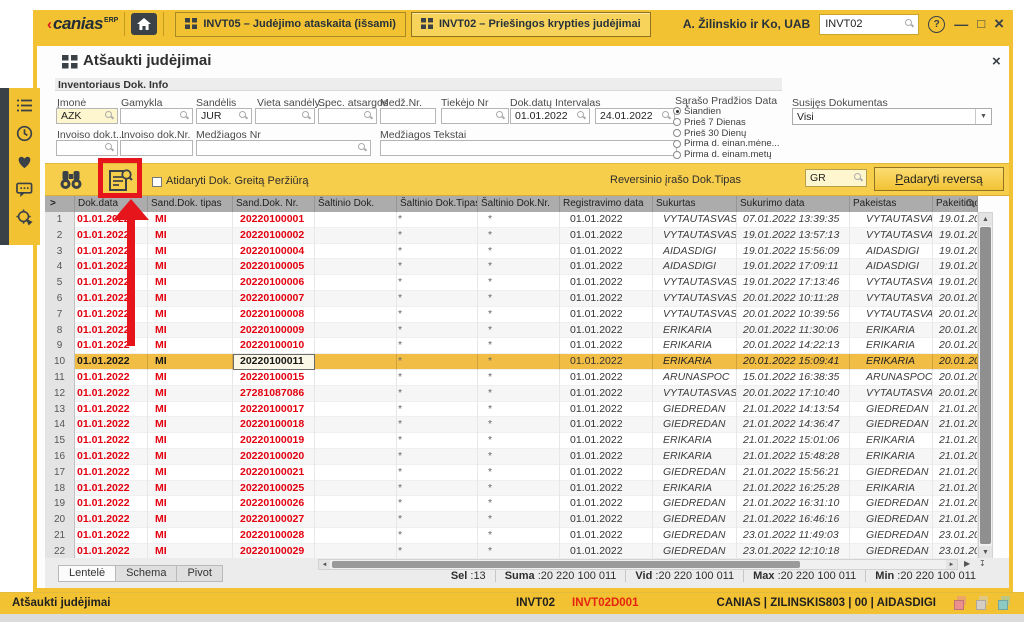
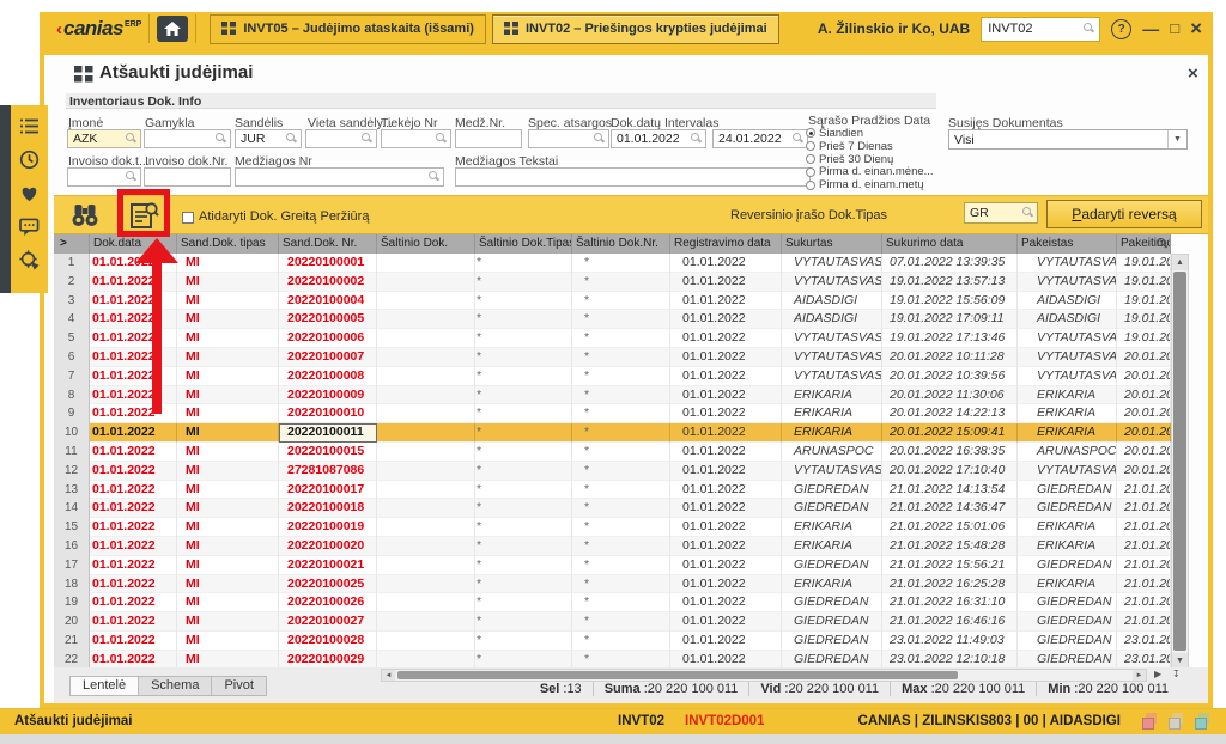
  ‹
  canias
  INVT05 – Judėjimo ataskaita (išsami)
  INVT02 – Priešingos krypties judėjimai
  A. Žilinskio ir Ko, UAB
  INVT02
  ?
  —
  □
  ×
  Atšaukti judėjimai
  ×
  Inventoriaus Dok. Info
  Įmonė
  AZK
  Gamykla
  Sandėlis
  JUR
  Vieta sandėly...
- Spec. atsargos
+ Tiekėjo Nr
  Medž.Nr.
- Tiekėjo Nr
+ Spec. atsargos
  Invoiso dok.t...
  Invoiso dok.Nr.
  Medžiagos Nr
  Medžiagos Tekstai
  Dok.datų Intervalas
  01.01.2022
  24.01.2022
  Sąrašo Pradžios Data
  Šiandien
  Prieš 7 Dienas
  Prieš 30 Dienų
  Pirma d. einan.mėne...
  Pirma d. einam.metų
  Susijęs Dokumentas
  Visi
  Atidaryti Dok. Greitą Peržiūrą
  Reversinio įrašo Dok.Tipas
  GR
  P
  adaryti reversą
  >
  Dok.data
  Sand.Dok. tipas
  Sand.Dok. Nr.
  Šaltinio Dok.
  Šaltinio Dok.Tipa
  Šaltinio Dok.Nr.
  Registravimo data
  Sukurtas
  Sukurimo data
  Pakeistas
  Pakeitio
  1
  01.01.202
  MI
  20220100001
  *
  *
  01.01.2022
  VYTAUTASVAS
  07.01.2022 13:39:35
  VYTAUTASVA
  19.01.20
  2
  01.01.202
  MI
  20220100002
  *
  *
  01.01.2022
  VYTAUTASVAS
  19.01.2022 13:57:13
  VYTAUTASVA
  19.01.20
  3
  01.01.202
  MI
  20220100004
  *
  *
  01.01.2022
  AIDASDIGI
  19.01.2022 15:56:09
  AIDASDIGI
  19.01.20
  4
  01.01.202
  MI
  20220100005
  *
  *
  01.01.2022
  AIDASDIGI
  19.01.2022 17:09:11
  AIDASDIGI
  19.01.20
  5
  01.01.202
  MI
  20220100006
  *
  *
  01.01.2022
  VYTAUTASVAS
  19.01.2022 17:13:46
  VYTAUTASVA
  19.01.20
  6
  01.01.202
  MI
  20220100007
  *
  *
  01.01.2022
  VYTAUTASVAS
  20.01.2022 10:11:28
  VYTAUTASVA
  20.01.20
  7
  01.01.202
  MI
  20220100008
  *
  *
  01.01.2022
  VYTAUTASVAS
  20.01.2022 10:39:56
  VYTAUTASVA
  20.01.20
  8
  01.01.202
  MI
  20220100009
  *
  *
  01.01.2022
  ERIKARIA
  20.01.2022 11:30:06
  ERIKARIA
  20.01.20
  9
  01.01.202
  MI
  20220100010
  *
  *
  01.01.2022
  ERIKARIA
  20.01.2022 14:22:13
  ERIKARIA
  20.01.20
  10
  01.01.2022
  MI
  20220100011
  *
  *
  01.01.2022
  ERIKARIA
  20.01.2022 15:09:41
  ERIKARIA
  20.01.20
  11
  01.01.2022
  MI
  20220100015
  *
  *
  01.01.2022
  ARUNASPOC
- 15.01.2022 16:38:35
+ 20.01.2022 16:38:35
  ARUNASPOC
  20.01.20
  12
  01.01.2022
  MI
  27281087086
  *
  *
  01.01.2022
  VYTAUTASVAS
  20.01.2022 17:10:40
  VYTAUTASVA
  20.01.20
  13
  01.01.2022
  MI
  20220100017
  *
  *
  01.01.2022
  GIEDREDAN
  21.01.2022 14:13:54
  GIEDREDAN
  21.01.20
  14
  01.01.2022
  MI
  20220100018
  *
  *
  01.01.2022
  GIEDREDAN
  21.01.2022 14:36:47
  GIEDREDAN
  21.01.20
  15
  01.01.2022
  MI
  20220100019
  *
  *
  01.01.2022
  ERIKARIA
  21.01.2022 15:01:06
  ERIKARIA
  21.01.20
  16
  01.01.2022
  MI
  20220100020
  *
  *
  01.01.2022
  ERIKARIA
  21.01.2022 15:48:28
  ERIKARIA
  21.01.20
  17
  01.01.2022
  MI
  20220100021
  *
  *
  01.01.2022
  GIEDREDAN
  21.01.2022 15:56:21
  GIEDREDAN
  21.01.20
  18
  01.01.2022
  MI
  20220100025
  *
  *
  01.01.2022
  ERIKARIA
  21.01.2022 16:25:28
  ERIKARIA
  21.01.20
  19
  01.01.2022
  MI
  20220100026
  *
  *
  01.01.2022
  GIEDREDAN
  21.01.2022 16:31:10
  GIEDREDAN
  21.01.20
  20
  01.01.2022
  MI
  20220100027
  *
  *
  01.01.2022
  GIEDREDAN
  21.01.2022 16:46:16
  GIEDREDAN
  21.01.20
  21
  01.01.2022
  MI
  20220100028
  *
  *
  01.01.2022
  GIEDREDAN
  23.01.2022 11:49:03
  GIEDREDAN
  23.01.20
  22
  01.01.2022
  MI
  20220100029
  *
  *
  01.01.2022
  GIEDREDAN
  23.01.2022 12:10:18
  GIEDREDAN
  23.01.20
  ▶
  ↧
  Lentelė
  Schema
  Pivot
  Sel :13
  Suma :20 220 100 011
  Vid :20 220 100 011
  Max :20 220 100 011
  Min :20 220 100 011
  Atšaukti judėjimai
  INVT02
  INVT02D001
  CANIAS | ZILINSKIS803 | 00 | AIDASDIGI
